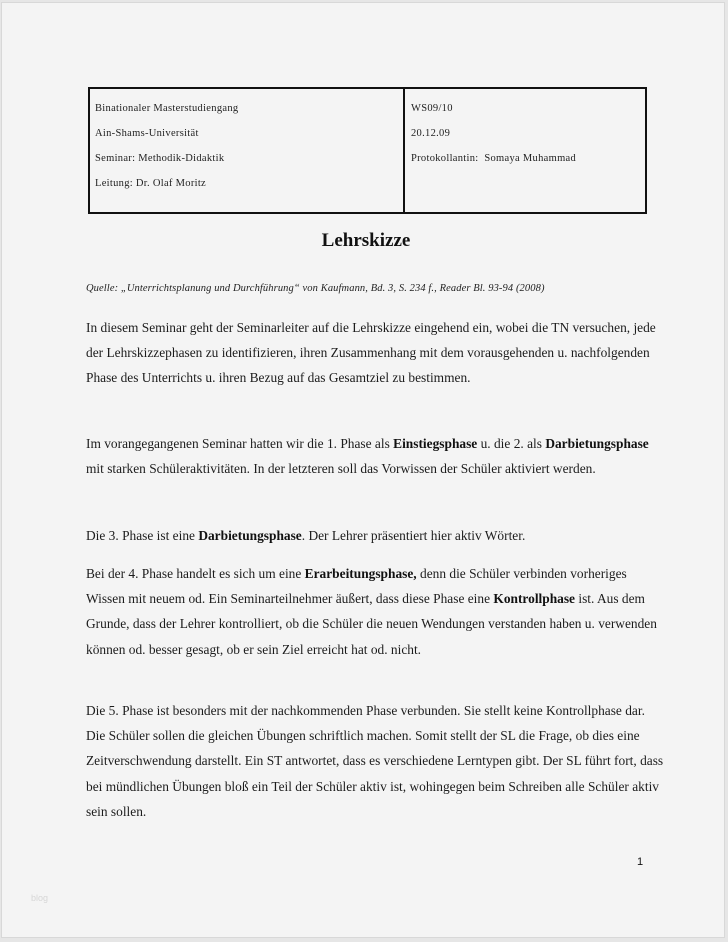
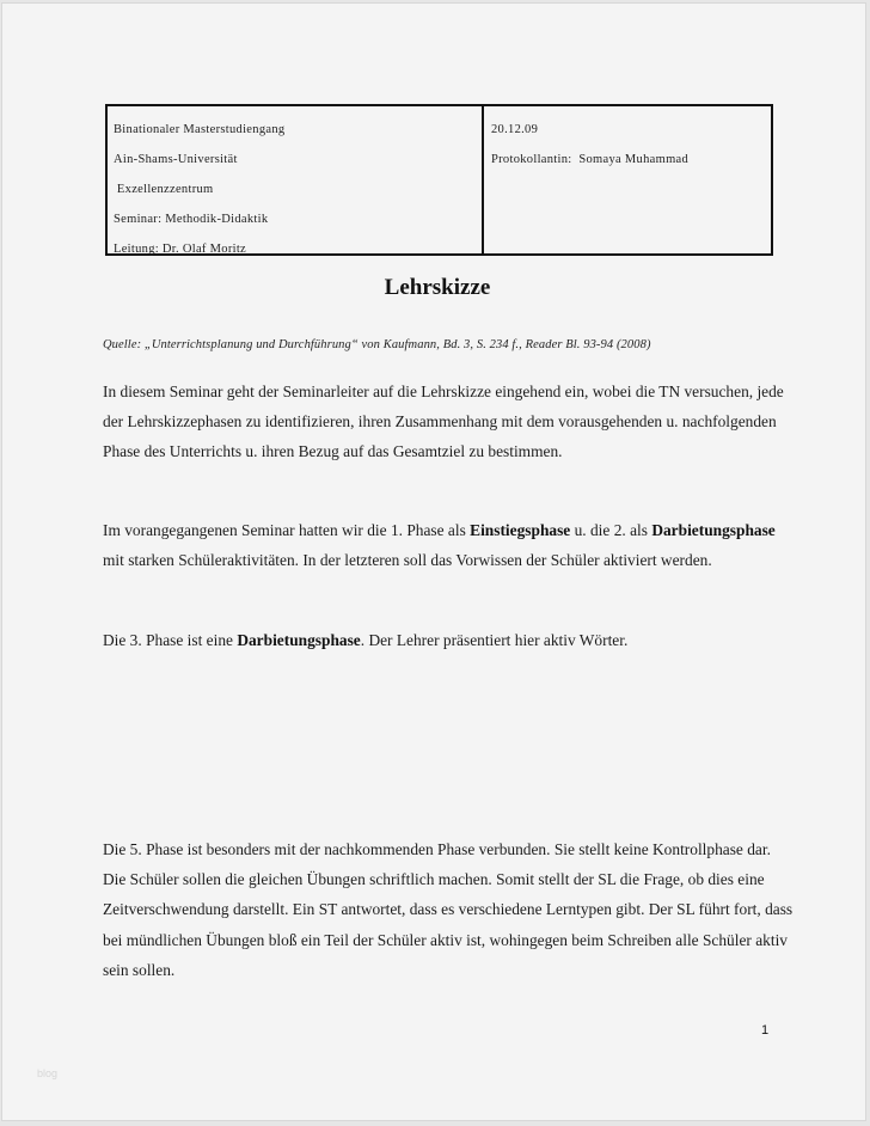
  Binationaler Masterstudiengang
  Ain-Shams-Universität
+ Exzellenzzentrum
  Seminar: Methodik-Didaktik
  Leitung: Dr. Olaf Moritz
- WS09/10
  20.12.09
  Protokollantin: Somaya Muhammad
  Lehrskizze
  Quelle: „Unterrichtsplanung und Durchführung“ von Kaufmann, Bd. 3, S. 234 f., Reader Bl. 93-94 (2008)
  In diesem Seminar geht der Seminarleiter auf die Lehrskizze eingehend ein, wobei die TN versuchen, jede der Lehrskizzephasen zu identifizieren, ihren Zusammenhang mit dem vorausgehenden u. nachfolgenden Phase des Unterrichts u. ihren Bezug auf das Gesamtziel zu bestimmen.
  Im vorangegangenen Seminar hatten wir die 1. Phase als Einstiegsphase u. die 2. als Darbietungsphase mit starken Schüleraktivitäten. In der letzteren soll das Vorwissen der Schüler aktiviert werden.
  Die 3. Phase ist eine Darbietungsphase. Der Lehrer präsentiert hier aktiv Wörter.
- Bei der 4. Phase handelt es sich um eine Erarbeitungsphase, denn die Schüler verbinden vorheriges Wissen mit neuem od. Ein Seminarteilnehmer äußert, dass diese Phase eine Kontrollphase ist. Aus dem Grunde, dass der Lehrer kontrolliert, ob die Schüler die neuen Wendungen verstanden haben u. verwenden können od. besser gesagt, ob er sein Ziel erreicht hat od. nicht.
  Die 5. Phase ist besonders mit der nachkommenden Phase verbunden. Sie stellt keine Kontrollphase dar. Die Schüler sollen die gleichen Übungen schriftlich machen. Somit stellt der SL die Frage, ob dies eine Zeitverschwendung darstellt. Ein ST antwortet, dass es verschiedene Lerntypen gibt. Der SL führt fort, dass bei mündlichen Übungen bloß ein Teil der Schüler aktiv ist, wohingegen beim Schreiben alle Schüler aktiv sein sollen.
  1
  blog
